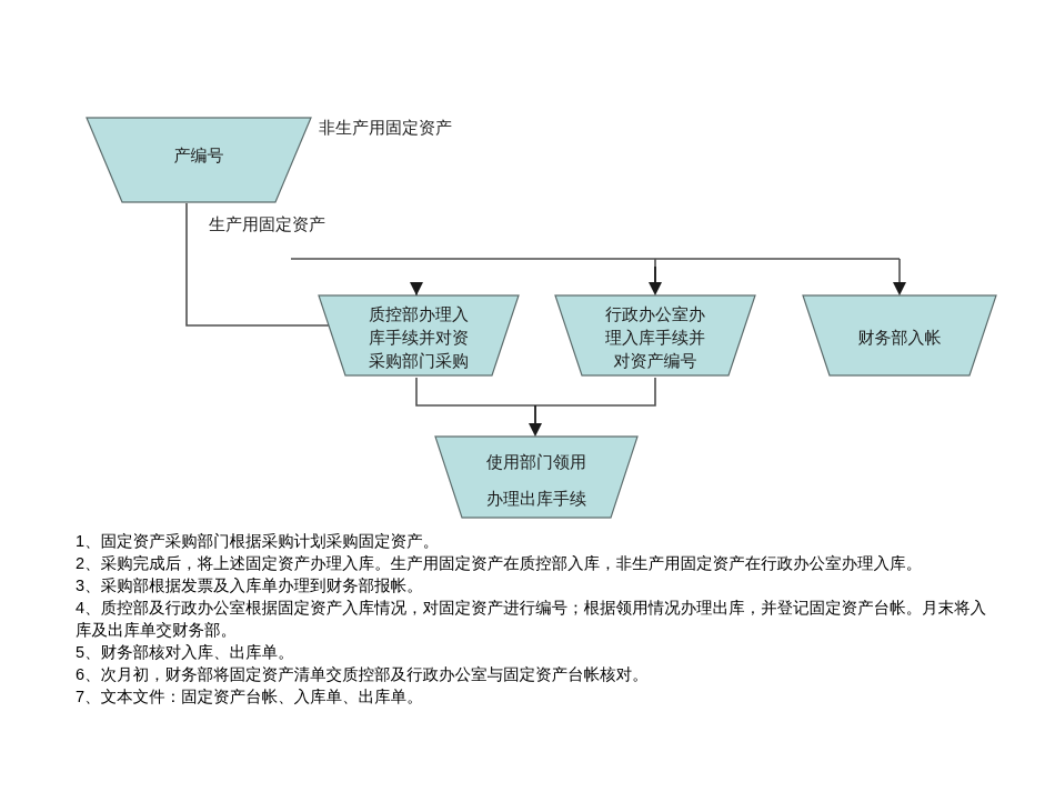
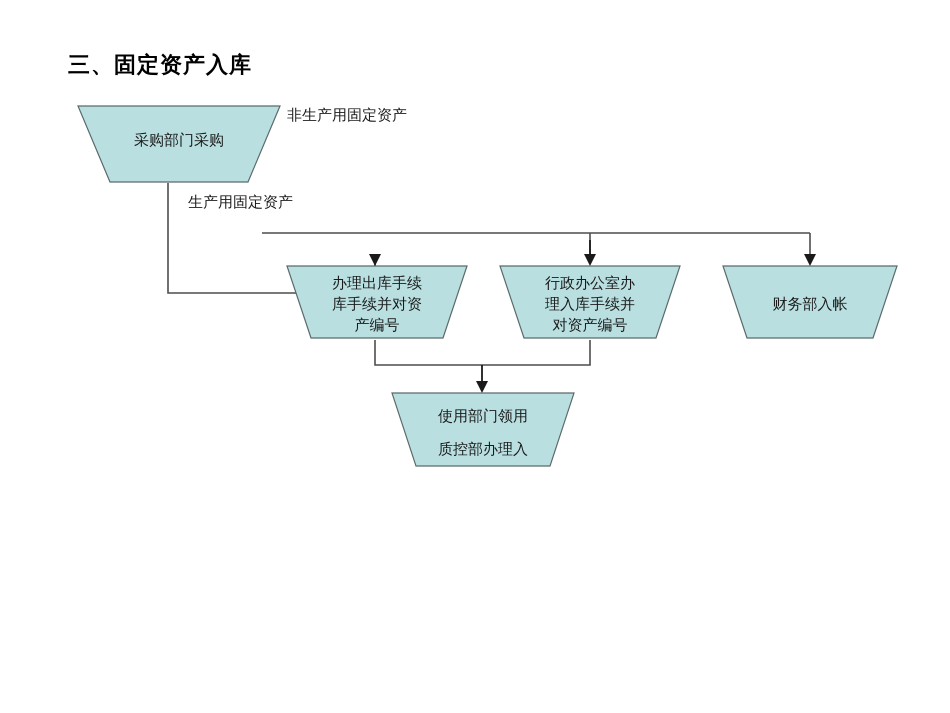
+ 三、固定资产入库
- 产编号
+ 采购部门采购
- 质控部办理入
+ 办理出库手续
  库手续并对资
- 采购部门采购
+ 产编号
  行政办公室办
  理入库手续并
  对资产编号
  财务部入帐
  使用部门领用
- 办理出库手续
+ 质控部办理入
  非生产用固定资产
  生产用固定资产
- 1、固定资产采购部门根据采购计划采购固定资产。
- 2、采购完成后，将上述固定资产办理入库。生产用固定资产在质控部入库，非生产用固定资产在行政办公室办理入库。
- 3、采购部根据发票及入库单办理到财务部报帐。
- 4、质控部及行政办公室根据固定资产入库情况，对固定资产进行编号；根据领用情况办理出库，并登记固定资产台帐。月末将入库及出库单交财务部。
- 5、财务部核对入库、出库单。
- 6、次月初，财务部将固定资产清单交质控部及行政办公室与固定资产台帐核对。
- 7、文本文件：固定资产台帐、入库单、出库单。
